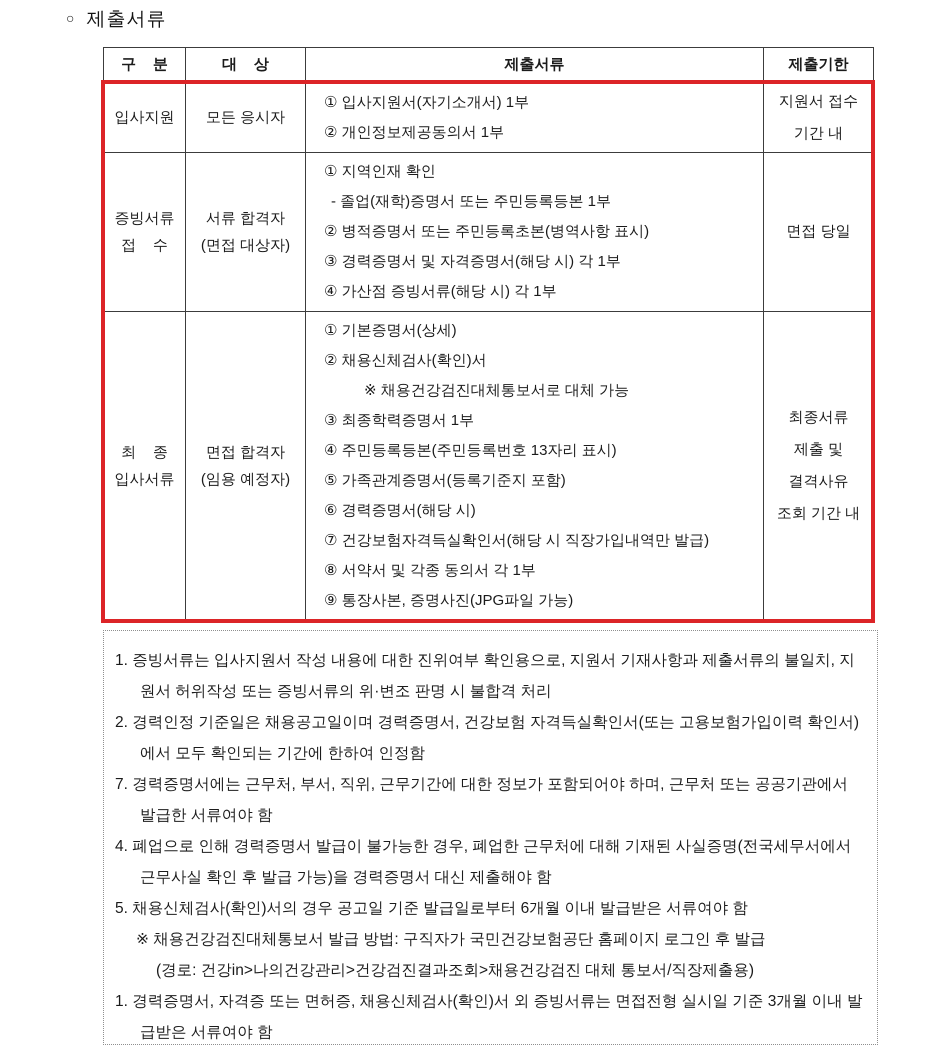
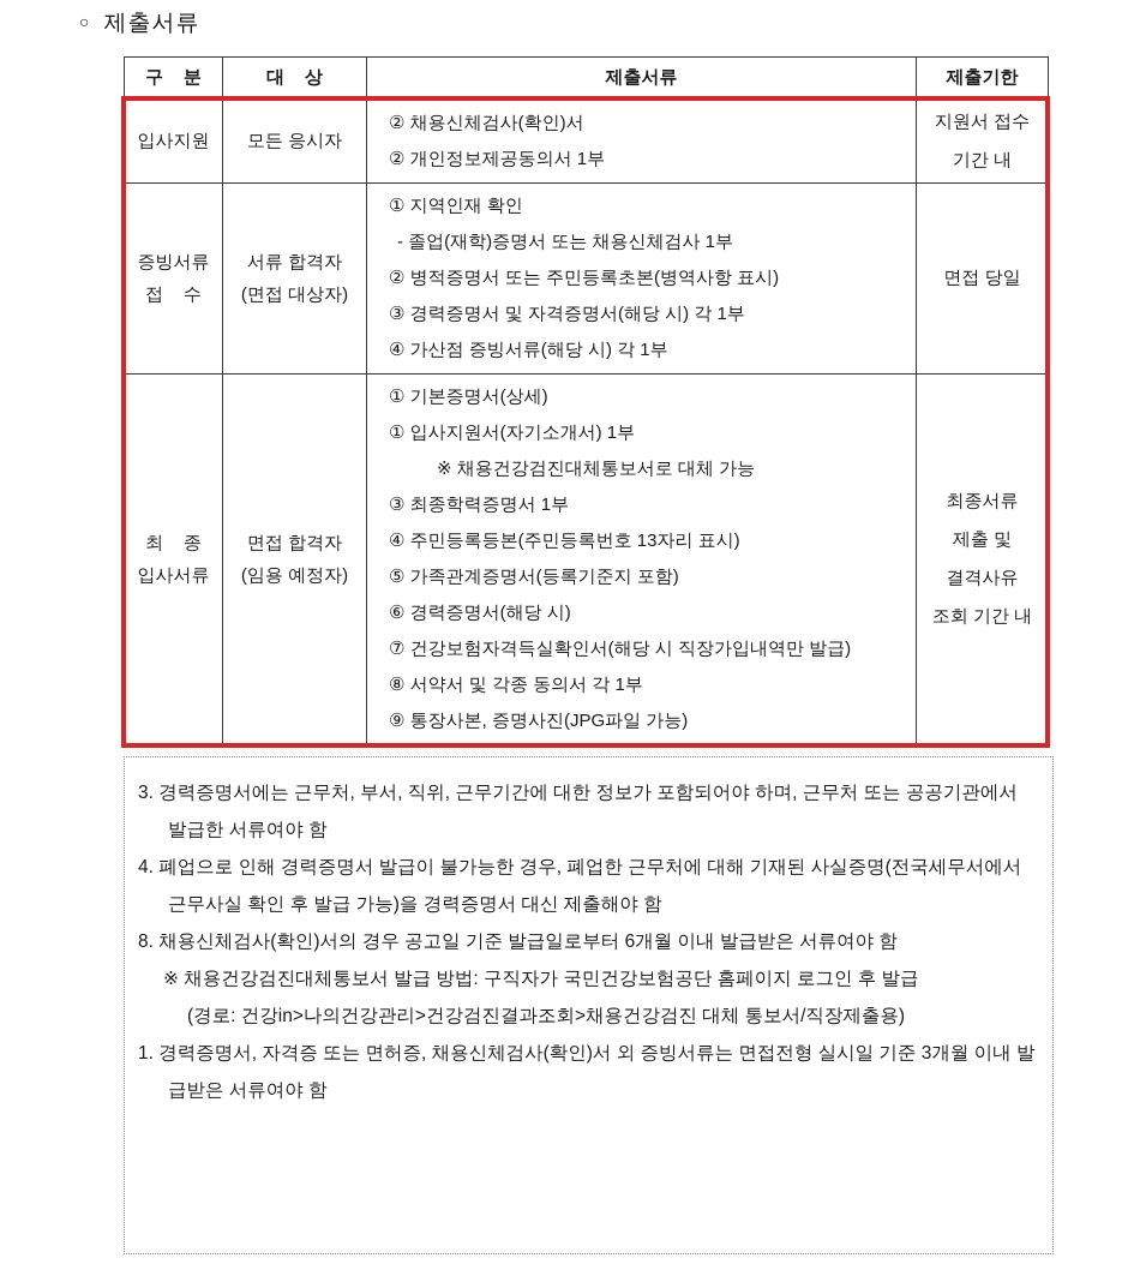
  ○
  제출서류
  구 분	대 상	제출서류	제출기한
- 입사지원	모든 응시자	① 입사지원서(자기소개서) 1부② 개인정보제공동의서 1부	지원서 접수 기간 내
+ 입사지원	모든 응시자	② 채용신체검사(확인)서② 개인정보제공동의서 1부	지원서 접수 기간 내
- 증빙서류 접 수	서류 합격자 (면접 대상자)	① 지역인재 확인- 졸업(재학)증명서 또는 주민등록등본 1부② 병적증명서 또는 주민등록초본(병역사항 표시)③ 경력증명서 및 자격증명서(해당 시) 각 1부④ 가산점 증빙서류(해당 시) 각 1부	면접 당일
+ 증빙서류 접 수	서류 합격자 (면접 대상자)	① 지역인재 확인- 졸업(재학)증명서 또는 채용신체검사 1부② 병적증명서 또는 주민등록초본(병역사항 표시)③ 경력증명서 및 자격증명서(해당 시) 각 1부④ 가산점 증빙서류(해당 시) 각 1부	면접 당일
- 최 종 입사서류	면접 합격자 (임용 예정자)	① 기본증명서(상세)② 채용신체검사(확인)서※ 채용건강검진대체통보서로 대체 가능③ 최종학력증명서 1부④ 주민등록등본(주민등록번호 13자리 표시)⑤ 가족관계증명서(등록기준지 포함)⑥ 경력증명서(해당 시)⑦ 건강보험자격득실확인서(해당 시 직장가입내역만 발급)⑧ 서약서 및 각종 동의서 각 1부⑨ 통장사본, 증명사진(JPG파일 가능)	최종서류 제출 및 결격사유 조회 기간 내
+ 최 종 입사서류	면접 합격자 (임용 예정자)	① 기본증명서(상세)① 입사지원서(자기소개서) 1부※ 채용건강검진대체통보서로 대체 가능③ 최종학력증명서 1부④ 주민등록등본(주민등록번호 13자리 표시)⑤ 가족관계증명서(등록기준지 포함)⑥ 경력증명서(해당 시)⑦ 건강보험자격득실확인서(해당 시 직장가입내역만 발급)⑧ 서약서 및 각종 동의서 각 1부⑨ 통장사본, 증명사진(JPG파일 가능)	최종서류 제출 및 결격사유 조회 기간 내
- 1. 증빙서류는 입사지원서 작성 내용에 대한 진위여부 확인용으로, 지원서 기재사항과 제출서류의 불일치, 지원서 허위작성 또는 증빙서류의 위·변조 판명 시 불합격 처리
- 2. 경력인정 기준일은 채용공고일이며 경력증명서, 건강보험 자격득실확인서(또는 고용보험가입이력 확인서)에서 모두 확인되는 기간에 한하여 인정함
- 7. 경력증명서에는 근무처, 부서, 직위, 근무기간에 대한 정보가 포함되어야 하며, 근무처 또는 공공기관에서 발급한 서류여야 함
+ 3. 경력증명서에는 근무처, 부서, 직위, 근무기간에 대한 정보가 포함되어야 하며, 근무처 또는 공공기관에서 발급한 서류여야 함
  4. 폐업으로 인해 경력증명서 발급이 불가능한 경우, 폐업한 근무처에 대해 기재된 사실증명(전국세무서에서 근무사실 확인 후 발급 가능)을 경력증명서 대신 제출해야 함
- 5. 채용신체검사(확인)서의 경우 공고일 기준 발급일로부터 6개월 이내 발급받은 서류여야 함
+ 8. 채용신체검사(확인)서의 경우 공고일 기준 발급일로부터 6개월 이내 발급받은 서류여야 함
  ※ 채용건강검진대체통보서 발급 방법: 구직자가 국민건강보험공단 홈페이지 로그인 후 발급
  (경로: 건강in>나의건강관리>건강검진결과조회>채용건강검진 대체 통보서/직장제출용)
  1. 경력증명서, 자격증 또는 면허증, 채용신체검사(확인)서 외 증빙서류는 면접전형 실시일 기준 3개월 이내 발급받은 서류여야 함
